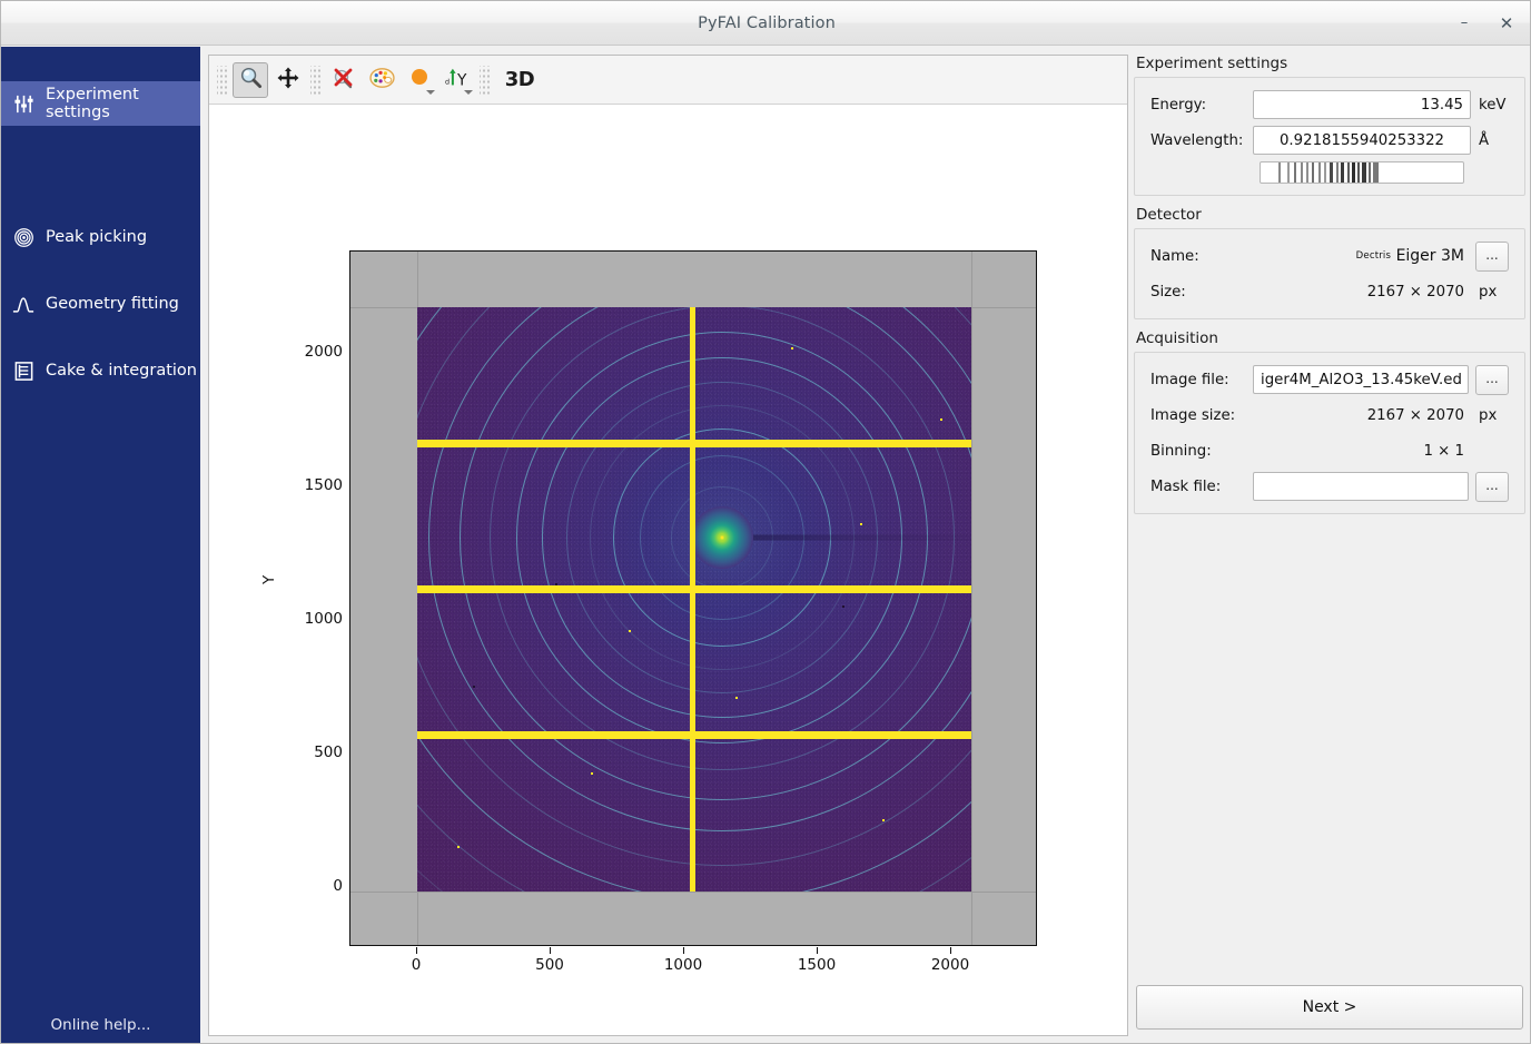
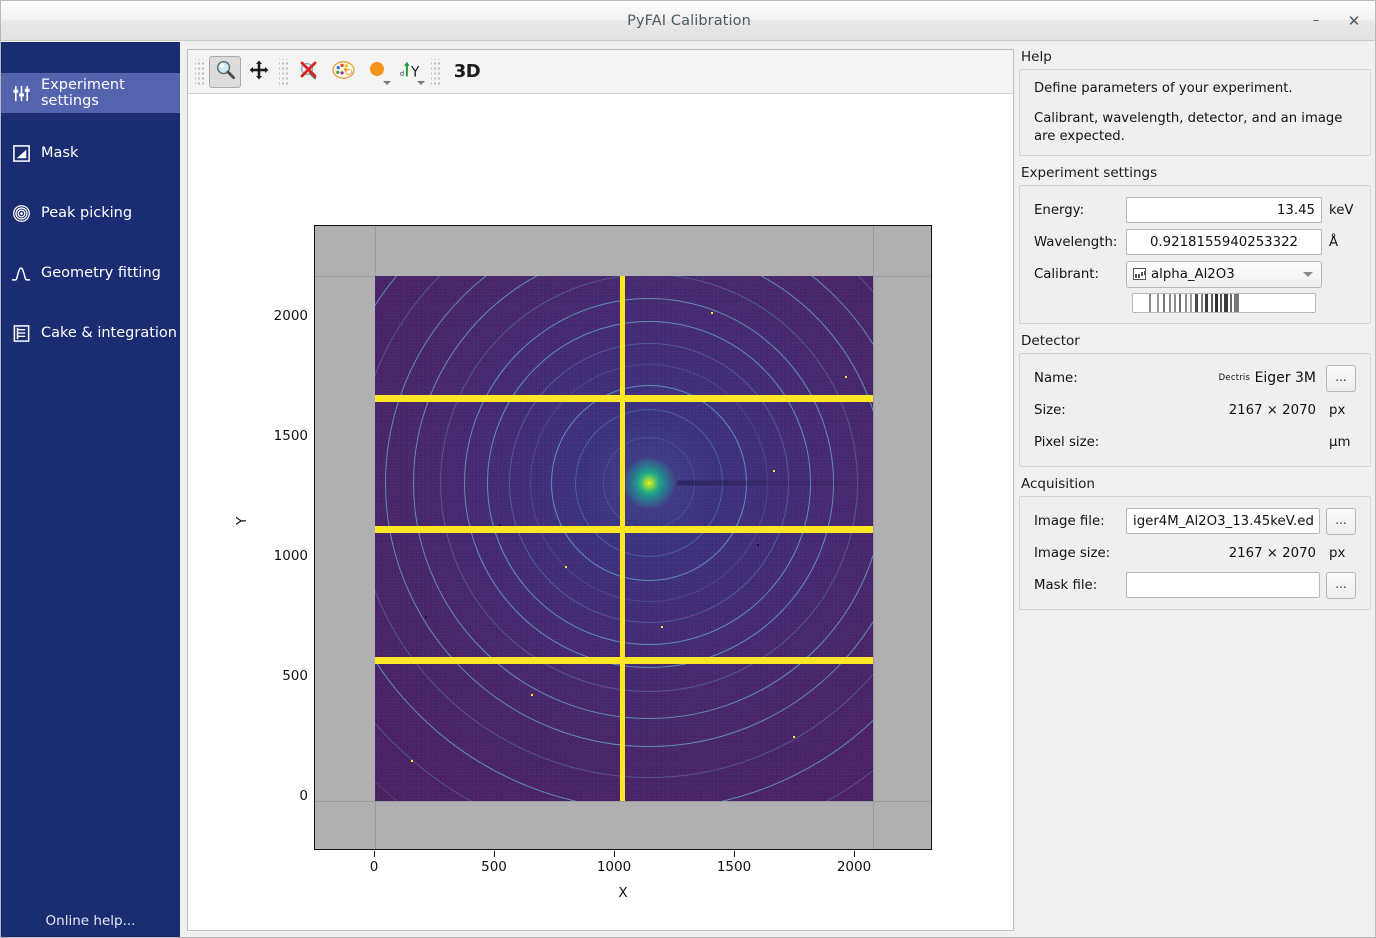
  PyFAI Calibration
  –
  ✕
  Experiment settings
+ Mask
  Peak picking
  Geometry fitting
  Cake & integration
  Online help...
  d
  Y
  3D
  0
  500
  1000
  1500
  2000
  0
  500
  1000
  1500
  2000
+ X
+ Help
+ Define parameters of your experiment.
+ Calibrant, wavelength, detector, and an image are expected.
  Experiment settings
  Energy:
  13.45
  keV
  Wavelength:
  0.9218155940253322
  Å
+ Calibrant:
+ alpha_Al2O3
  Detector
  Name:
  Dectris Eiger 3M
  ...
  Size:
  2167 × 2070
  px
+ Pixel size:
+ µm
  Acquisition
  Image file:
  iger4M_Al2O3_13.45keV.ed
  ...
  Image size:
  2167 × 2070
  px
- Binning:
- 1 × 1
  Mask file:
  ...
- Next >
